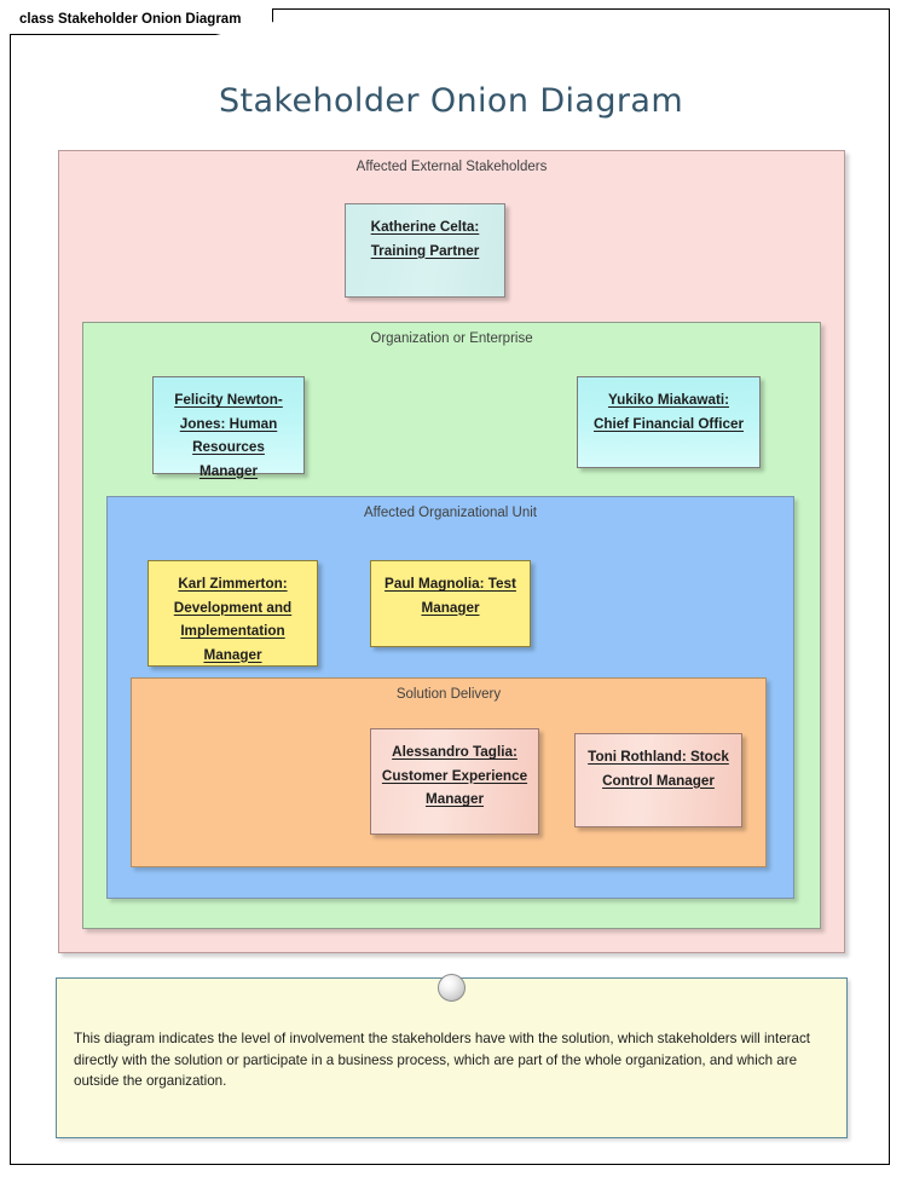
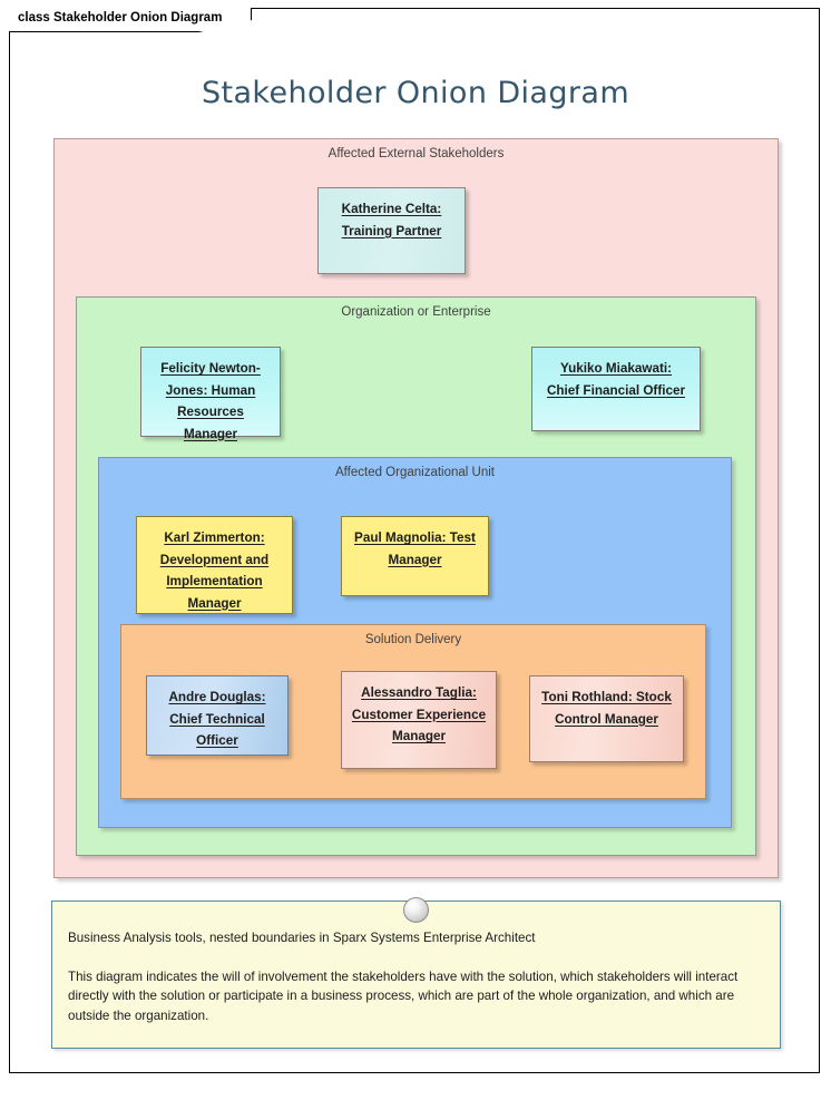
  class Stakeholder Onion Diagram
  Stakeholder Onion Diagram
  Affected External Stakeholders
  Organization or Enterprise
  Affected Organizational Unit
  Solution Delivery
  Katherine Celta:
  Training Partner
  Felicity Newton-
  Jones: Human
  Resources Manager
  Yukiko Miakawati:
  Chief Financial Officer
  Karl Zimmerton:
  Development and
  Implementation
  Manager
  Paul Magnolia: Test
  Manager
+ Andre Douglas:
+ Chief Technical
+ Officer
  Alessandro Taglia:
  Customer Experience
  Manager
  Toni Rothland: Stock
  Control Manager
+ Business Analysis tools, nested boundaries in Sparx Systems Enterprise Architect
- This diagram indicates the level of involvement the stakeholders have with the solution, which stakeholders will interact directly with the solution or participate in a business process, which are part of the whole organization, and which are outside the organization.
+ This diagram indicates the will of involvement the stakeholders have with the solution, which stakeholders will interact directly with the solution or participate in a business process, which are part of the whole organization, and which are outside the organization.
